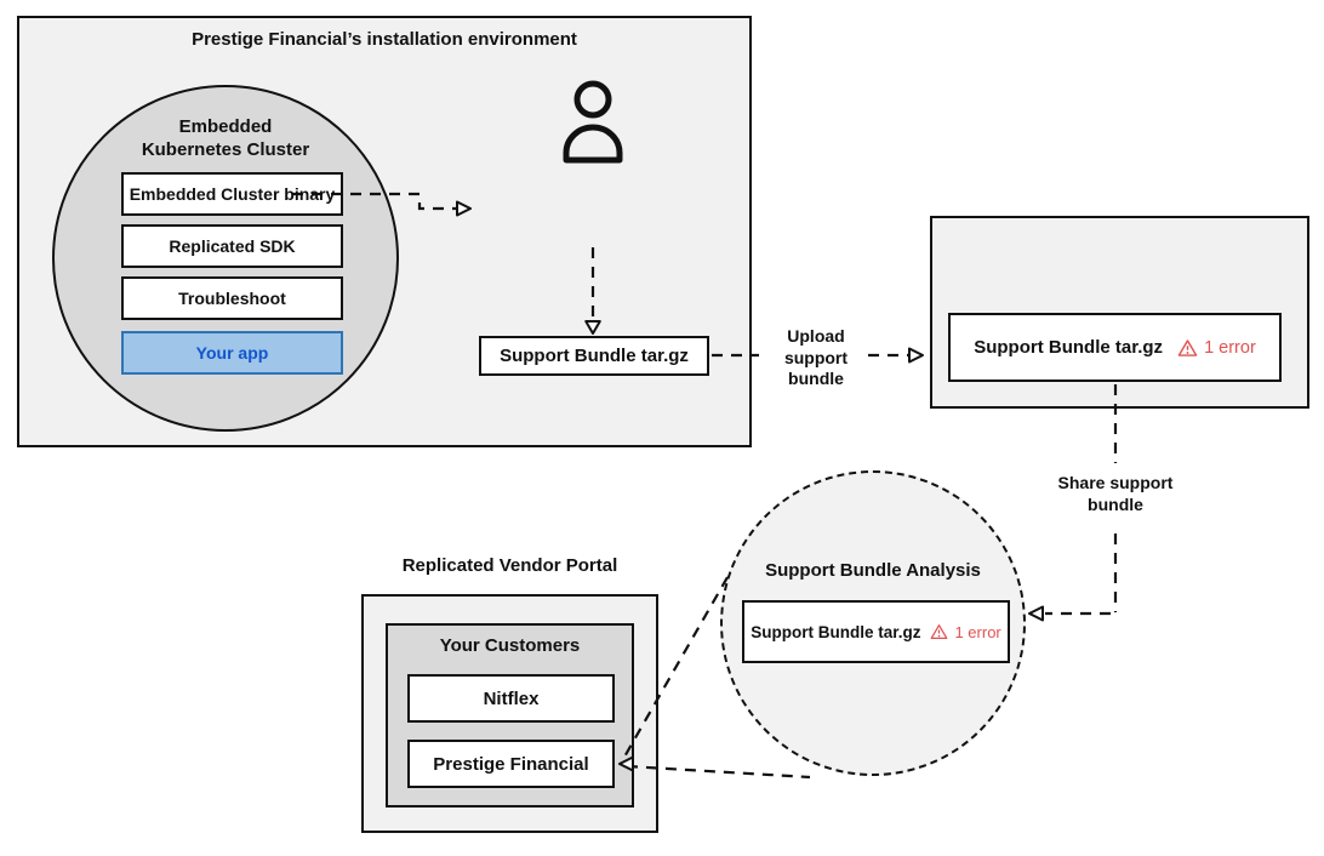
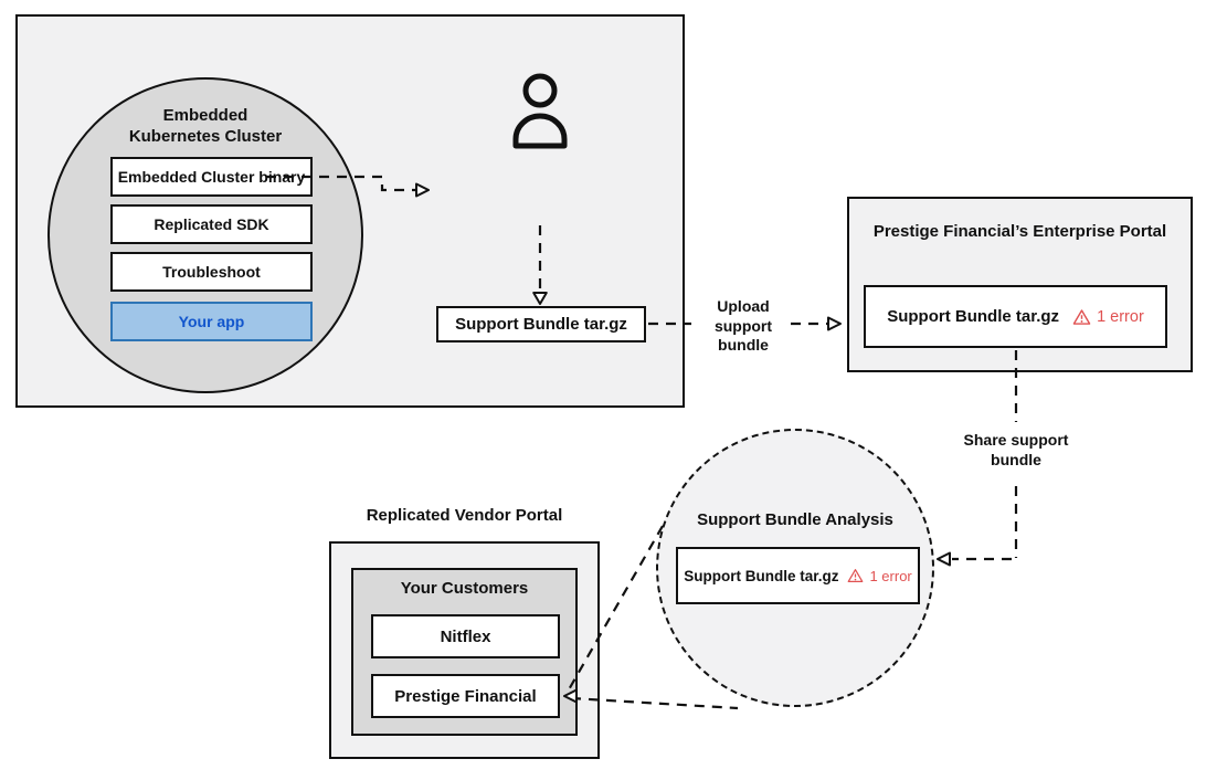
- Prestige Financial’s installation environment
  Embedded
  Kubernetes Cluster
  Embedded Cluster bny
  Replicated SDK
  Troubleshoot
  Your app
  Support Bundle tar.gz
  Upload
  support
  bundle
  Share support
  bundle
+ Prestige Financial’s Enterprise Portal
  Support Bundle tar.gz
  1 error
  Support Bundle Analysis
  Support Bundle tar.gz
  1 error
  Replicated Vendor Portal
  Your Customers
  Nitflex
  Prestige Financial
